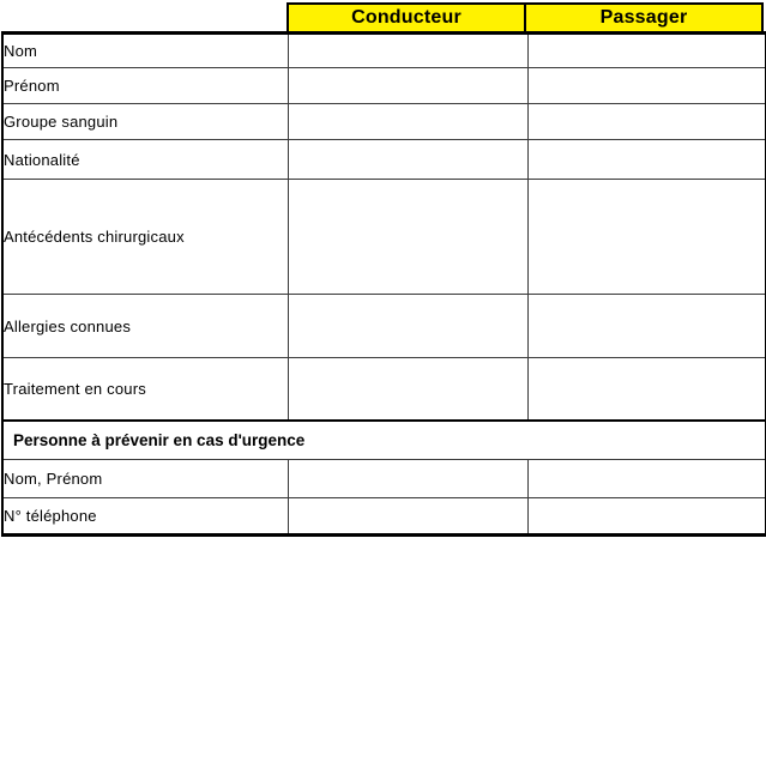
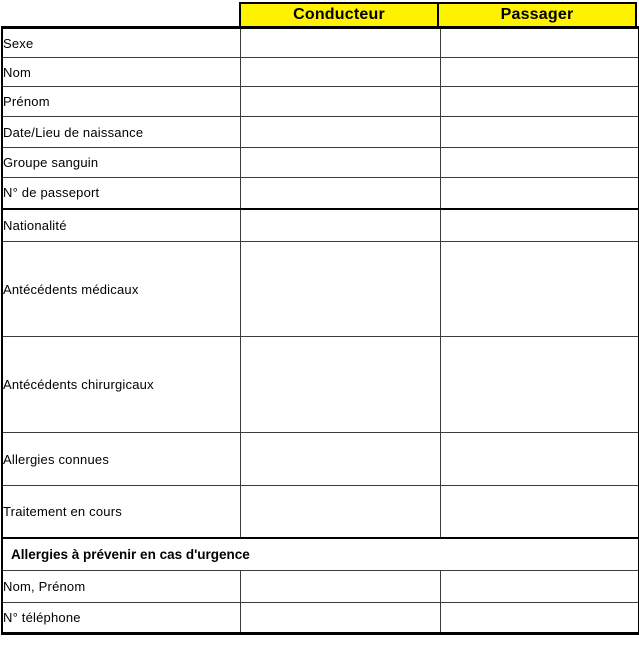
  Conducteur
  Passager
+ Sexe
  Nom
  Prénom
+ Date/Lieu de naissance
  Groupe sanguin
+ N° de passeport
  Nationalité
+ Antécédents médicaux
  Antécédents chirurgicaux
  Allergies connues
  Traitement en cours
- Personne à prévenir en cas d'urgence
+ Allergies à prévenir en cas d'urgence
  Nom, Prénom
  N° téléphone
